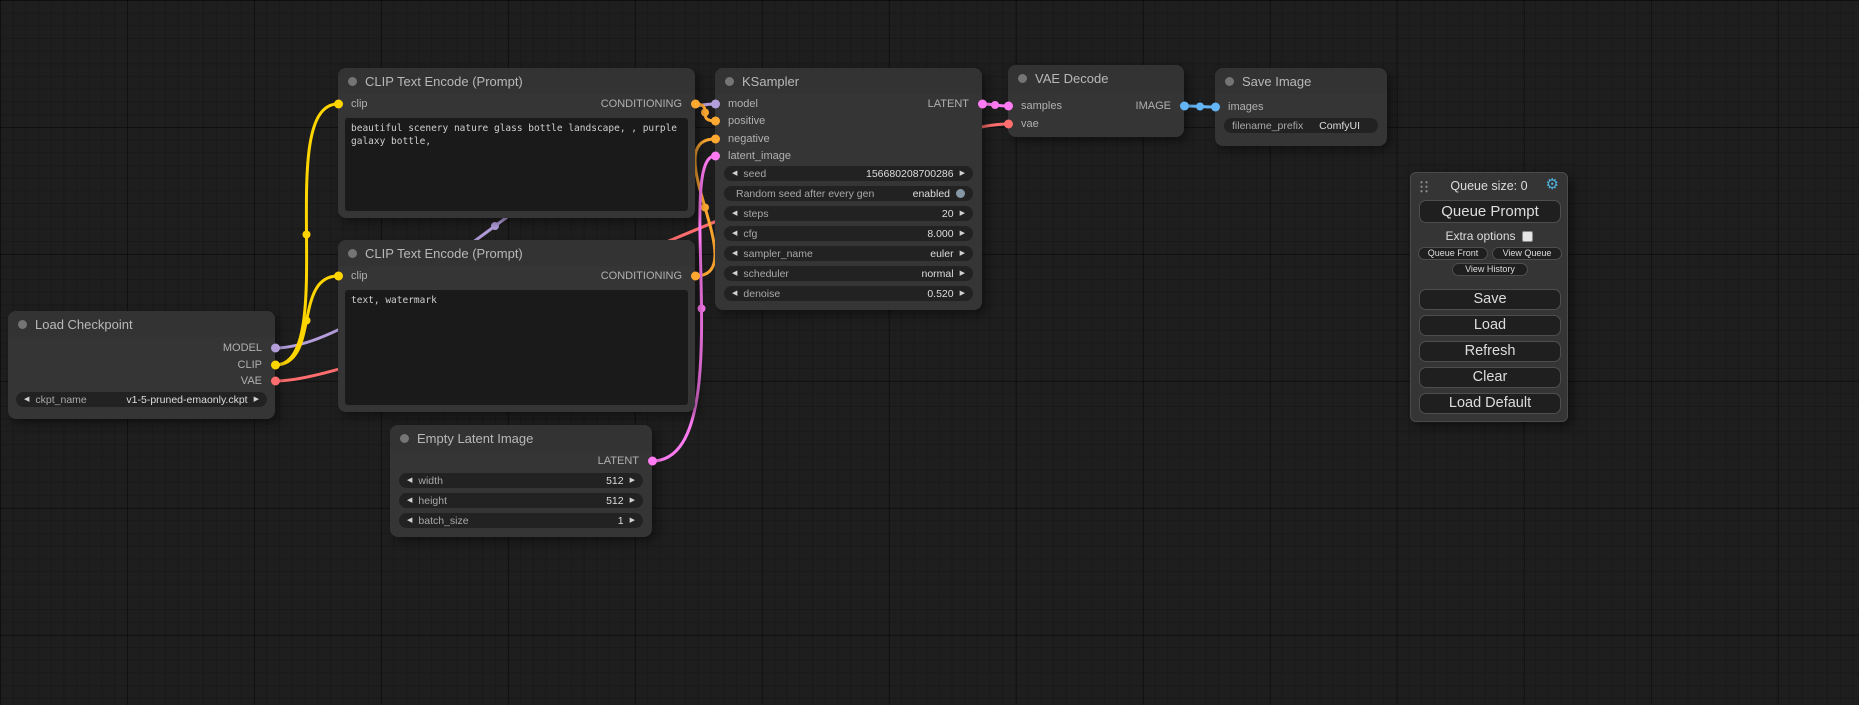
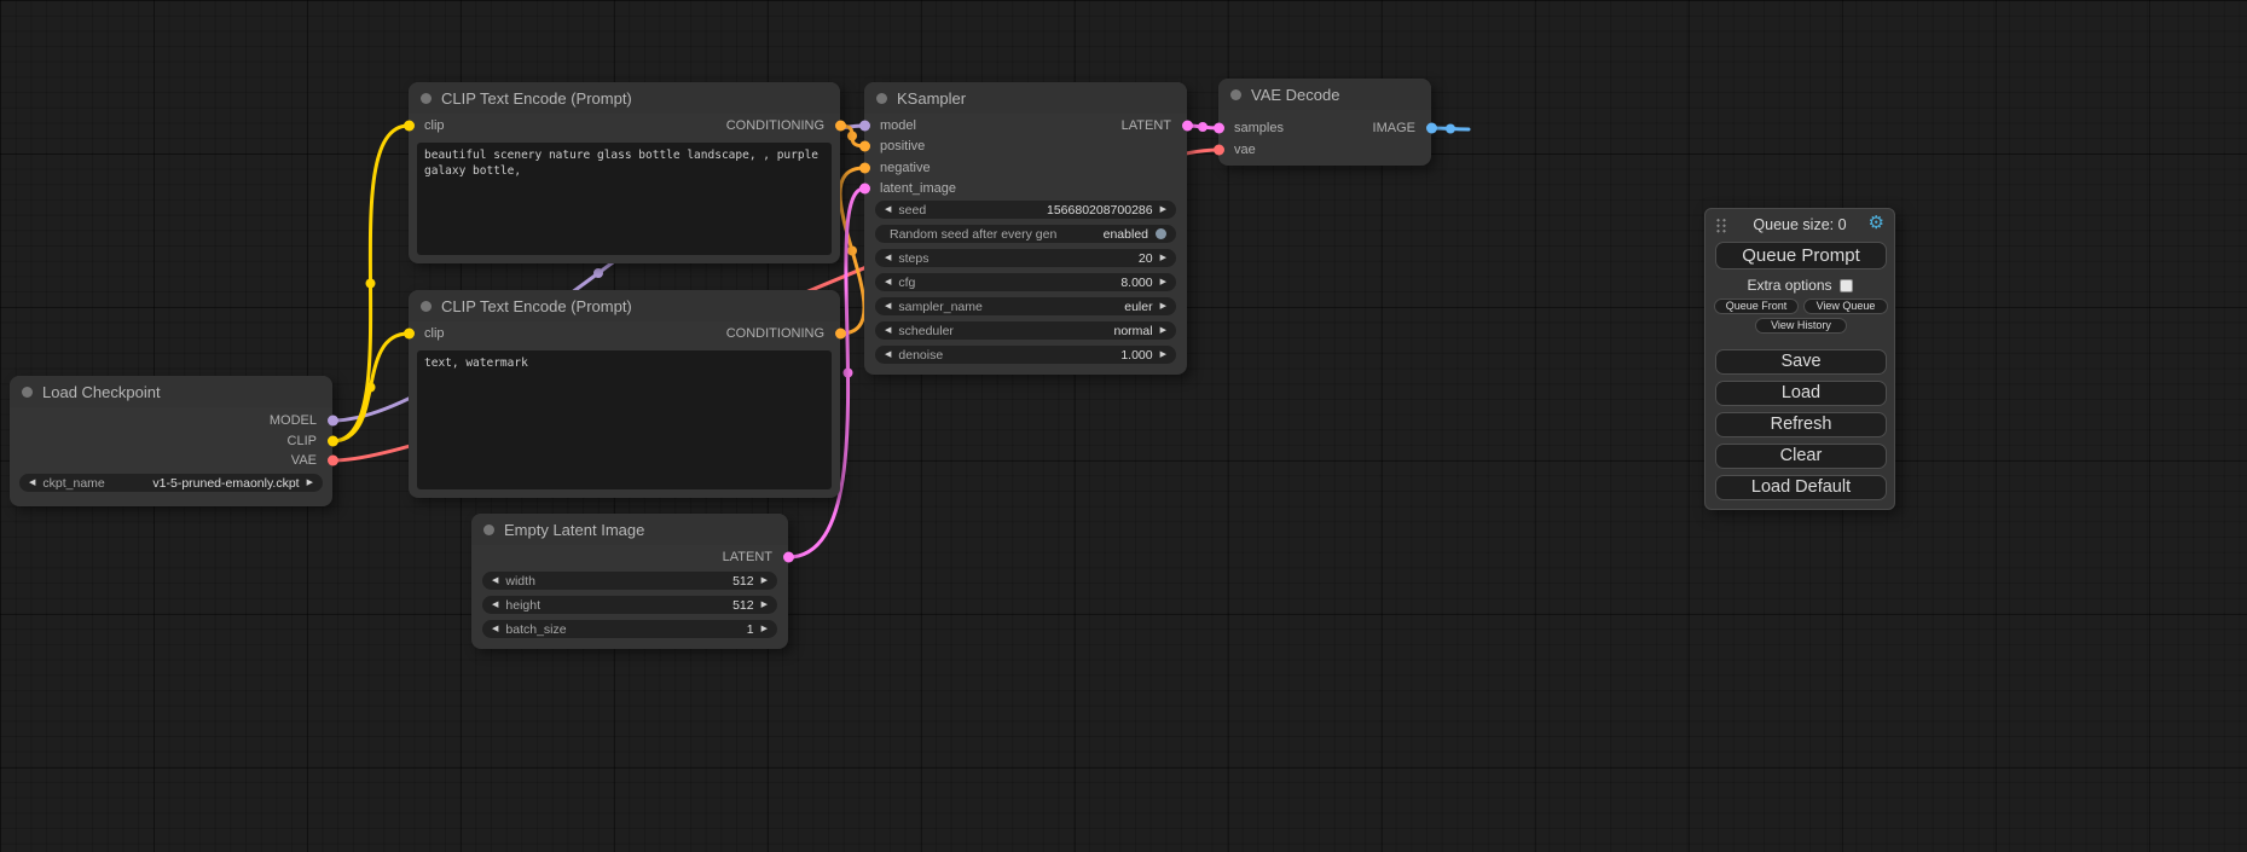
  Load Checkpoint
  MODEL
  CLIP
  VAE
  ckpt_name
  v1-5-pruned-emaonly.ckpt
  CLIP Text Encode (Prompt)
  clip
  CONDITIONING
  beautiful scenery nature glass bottle landscape, , purple galaxy bottle,
  CLIP Text Encode (Prompt)
  clip
  CONDITIONING
  text, watermark
  Empty Latent Image
  LATENT
  width
  512
  height
  512
  batch_size
  1
  KSampler
  model
  positive
  negative
  latent_image
  LATENT
  seed
  156680208700286
  Random seed after every gen
  enabled
  steps
  20
  cfg
  8.000
  sampler_name
  euler
  scheduler
  normal
  denoise
- 0.520
+ 1.000
  VAE Decode
  samples
  vae
  IMAGE
- Save Image
- images
- filename_prefix
- ComfyUI
  Queue size: 0
  ⚙
  Queue Prompt
  Extra options
  Queue Front
  View Queue
  View History
  Save
  Load
  Refresh
  Clear
  Load Default
